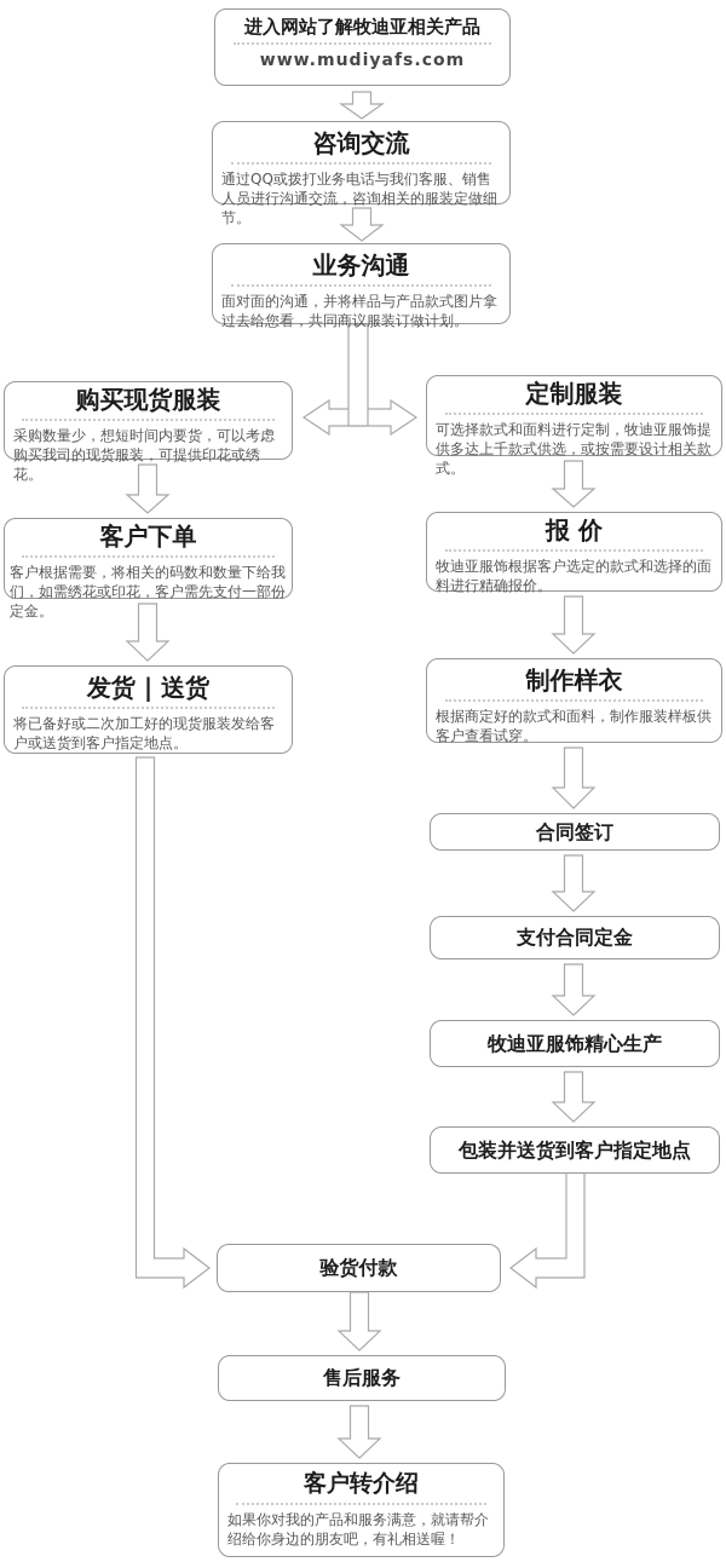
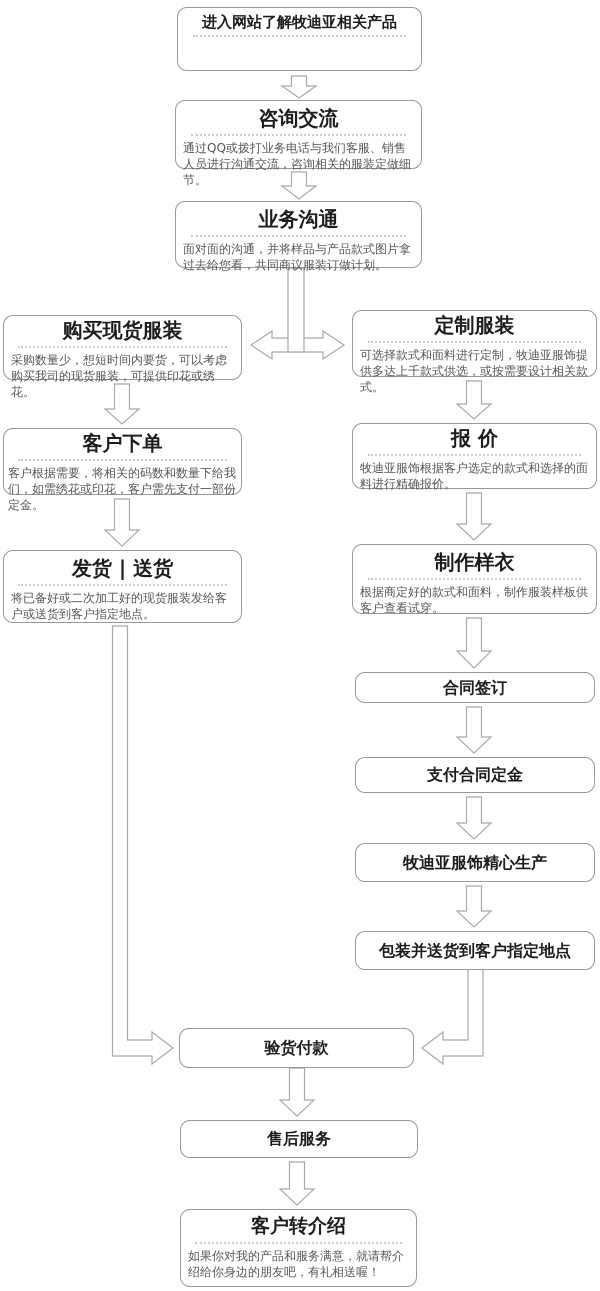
  进入网站了解牧迪亚相关产品
- www.mudiyafs.com
  咨询交流
  通过QQ或拨打业务电话与我们客服、销售人员进行沟通交流，咨询相关的服装定做细节。
  业务沟通
  面对面的沟通，并将样品与产品款式图片拿过去给您看，共同商议服装订做计划。
  购买现货服装
  采购数量少，想短时间内要货，可以考虑购买我司的现货服装，可提供印花或绣花。
  定制服装
  可选择款式和面料进行定制，牧迪亚服饰提供多达上千款式供选，或按需要设计相关款式。
  客户下单
  客户根据需要，将相关的码数和数量下给我们，如需绣花或印花，客户需先支付一部份定金。
  报 价
  牧迪亚服饰根据客户选定的款式和选择的面料进行精确报价。
  发货 | 送货
  将已备好或二次加工好的现货服装发给客户或送货到客户指定地点。
  制作样衣
  根据商定好的款式和面料，制作服装样板供客户查看试穿。
  合同签订
  支付合同定金
  牧迪亚服饰精心生产
  包装并送货到客户指定地点
  验货付款
  售后服务
  客户转介绍
  如果你对我的产品和服务满意，就请帮介绍给你身边的朋友吧，有礼相送喔！
